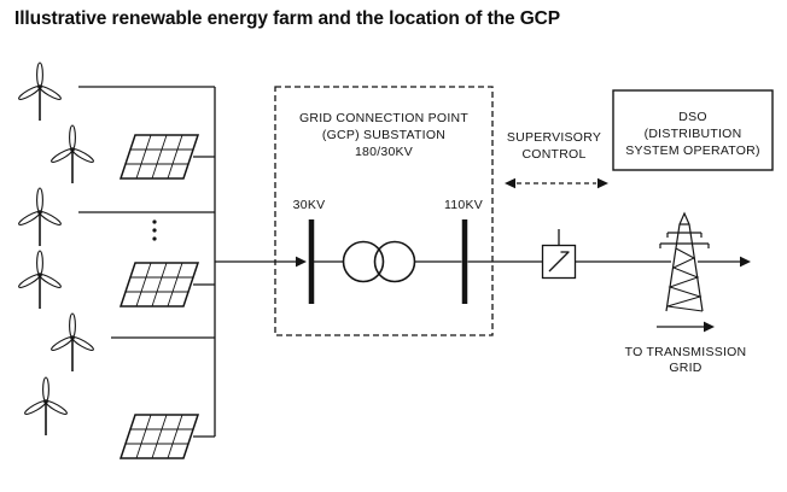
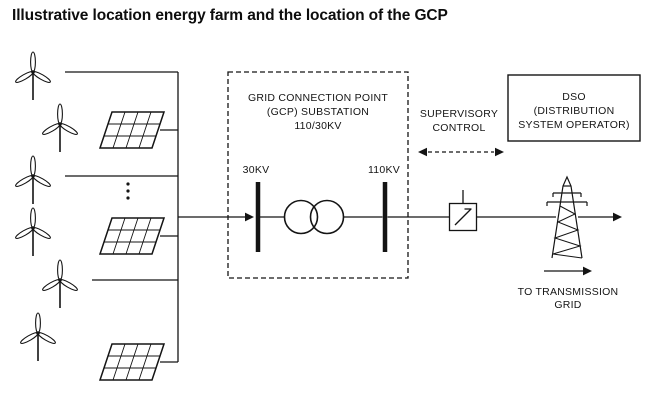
- Illustrative renewable energy farm and the location of the GCP
+ Illustrative location energy farm and the location of the GCP
  GRID CONNECTION POINT
  (GCP) SUBSTATION
- 180/30KV
+ 110/30KV
  30KV
  110KV
  TO TRANSMISSION
  GRID
  SUPERVISORY
  CONTROL
  DSO
  (DISTRIBUTION
  SYSTEM OPERATOR)
